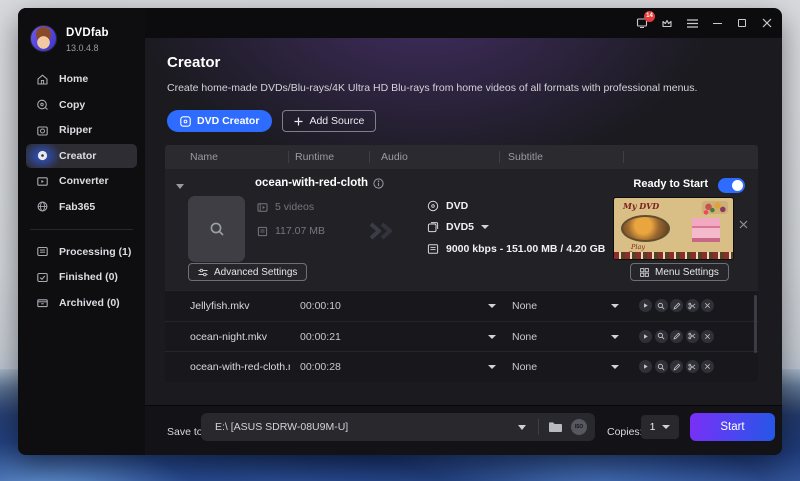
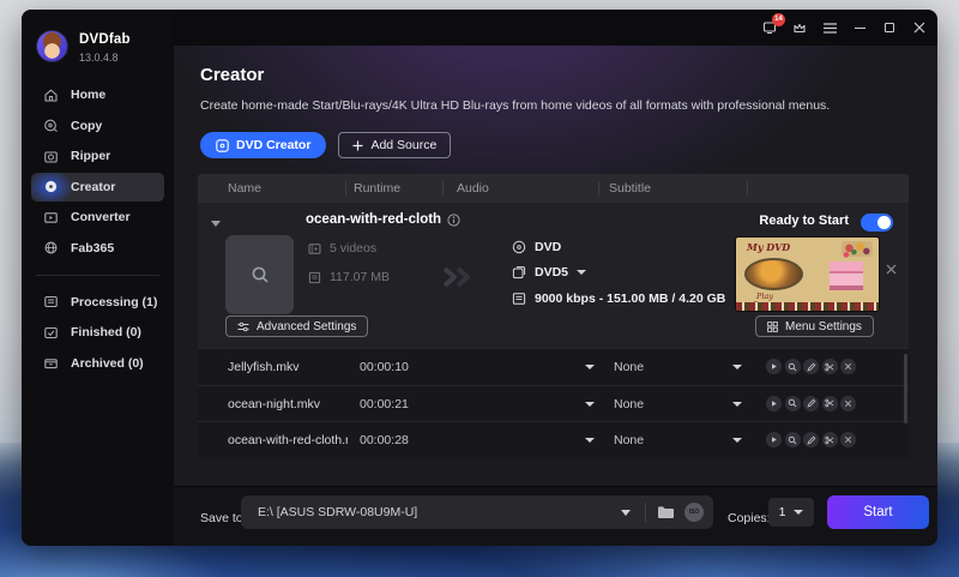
  DVDfab
  13.0.4.8
  Home
  Copy
  Ripper
  Creator
  Converter
  Fab365
  Processing (1)
  Finished (0)
  Archived (0)
  Creator
- Create home-made DVDs/Blu-rays/4K Ultra HD Blu-rays from home videos of all formats with professional menus.
+ Create home-made Start/Blu-rays/4K Ultra HD Blu-rays from home videos of all formats with professional menus.
  DVD Creator
  Add Source
  Name
  Runtime
  Audio
  Subtitle
  ocean-with-red-cloth
  Ready to Start
  5 videos
  117.07 MB
  DVD
  DVD5
  9000 kbps - 151.00 MB / 4.20 GB
  My DVD
  Play
  Advanced Settings
  Menu Settings
  Jellyfish.mkv
  00:00:10
  None
  ocean-night.mkv
  00:00:21
  None
  ocean-with-red-cloth.
  00:00:28
  None
  Save to
  E:\ [ASUS SDRW-08U9M-U]
  Copies
  1
  Start
